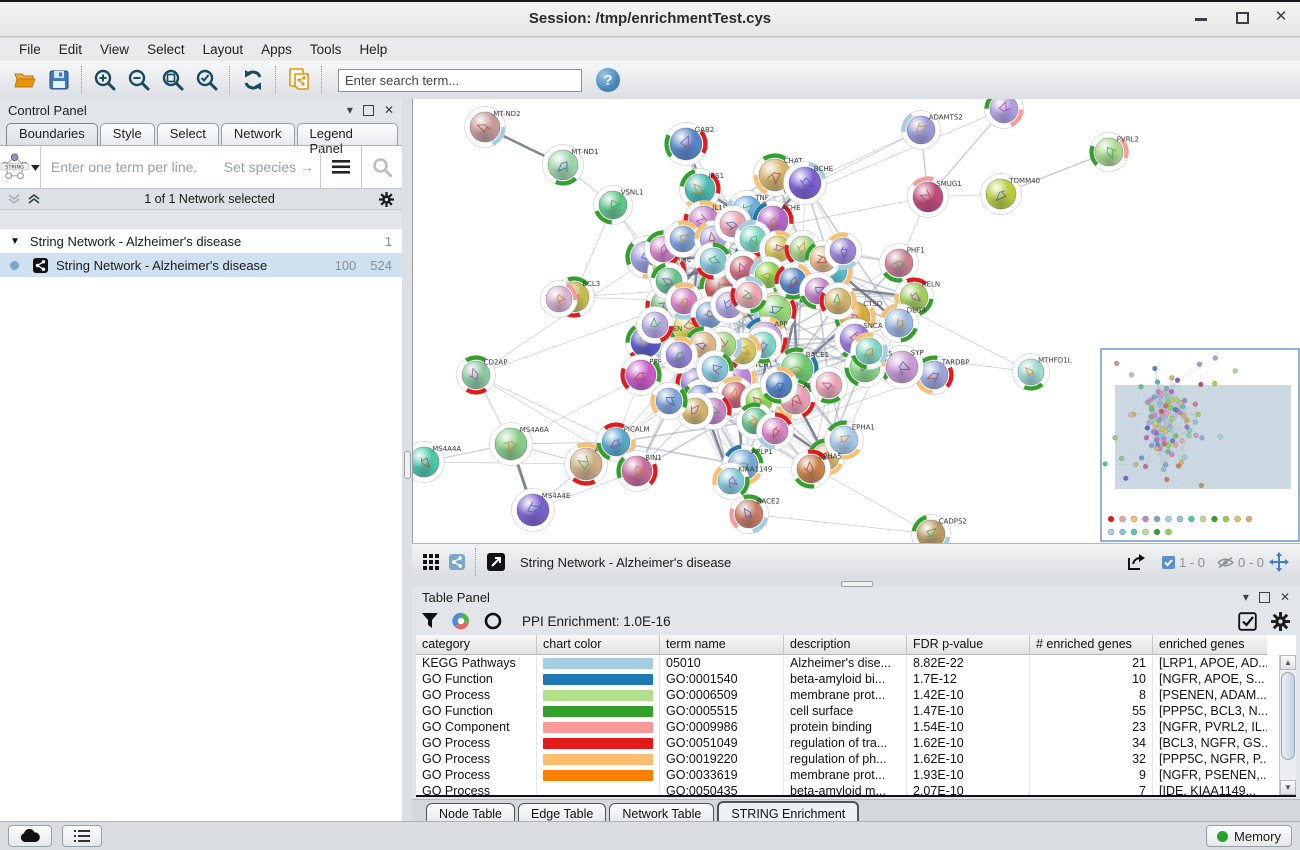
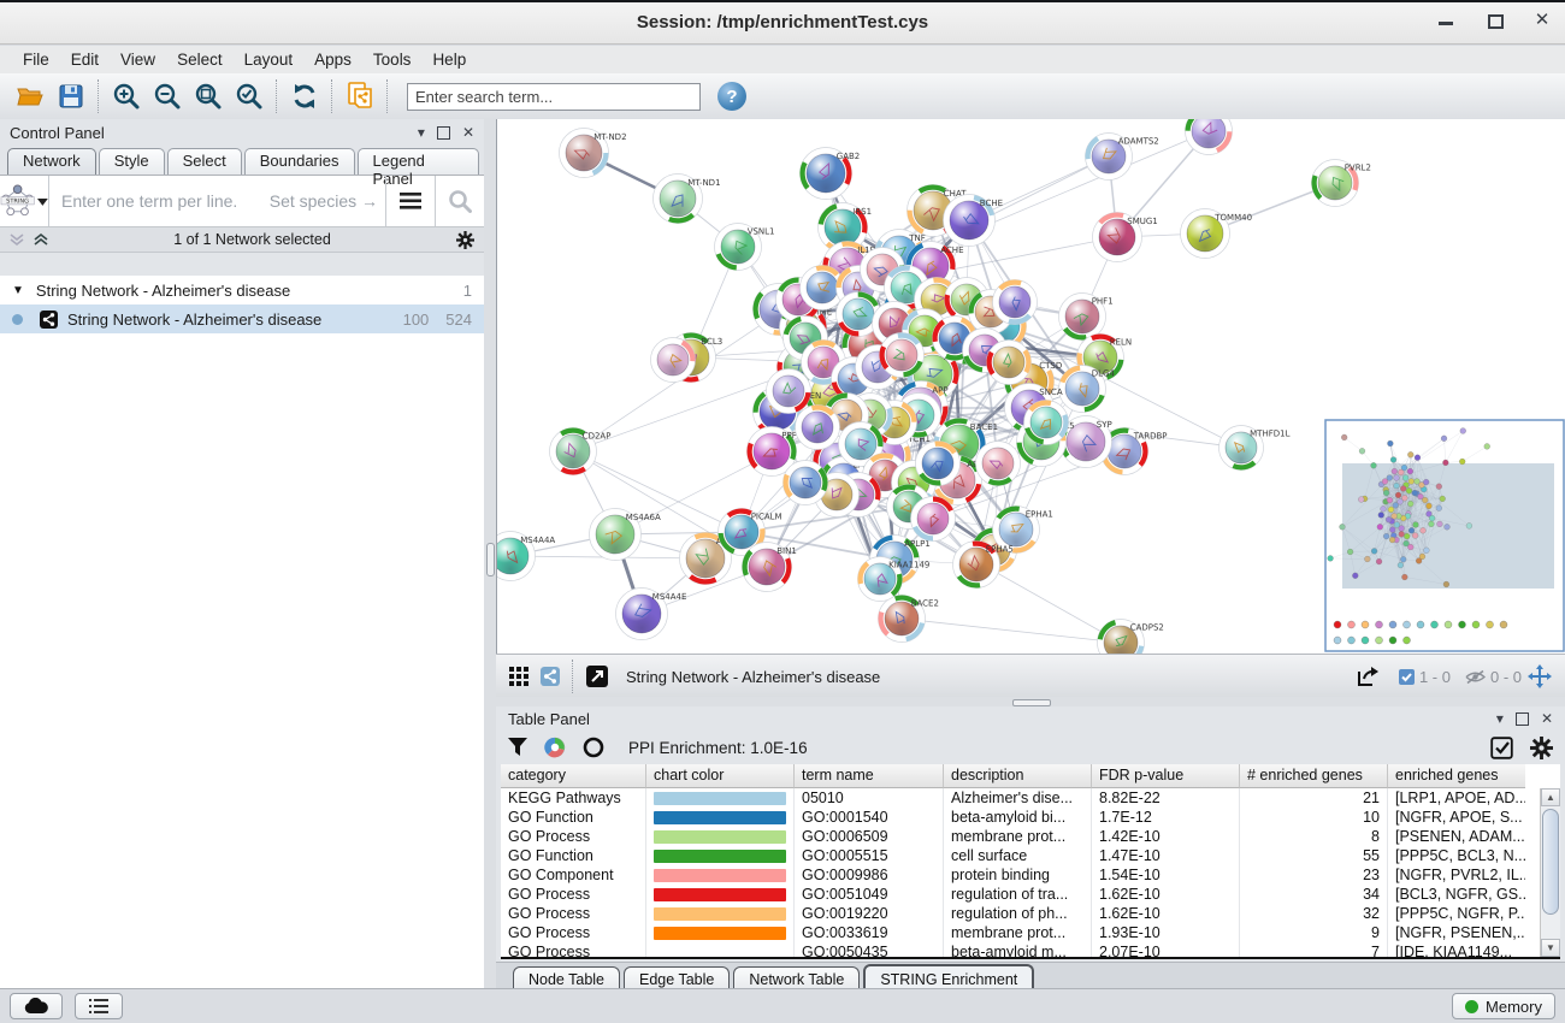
  Session: /tmp/enrichmentTest.cys
  ✕
  File
  Edit
  View
  Select
  Layout
  Apps
  Tools
  Help
  Enter search term...
  ?
  Control Panel
  ▾
  ✕
- Boundaries
+ Network
  Style
  Select
- Network
+ Boundaries
  Legend Panel
  Enter one term per line.
  Set species →
  1 of 1 Network selected
  ▼
  String Network - Alzheimer's disease
  1
  String Network - Alzheimer's disease
  100
  524
  MT-ND2
  MT-ND1
  VSNL1
  GAB2
  IRS1
  CHAT
  BCHE
  TNF
  IL1
  ACHE
  BCL3
  PHF1
  RELN
  ADAMTS2
  SMUG1
  TOMM40
  PVRL2
  MTHFD1L
  TARDBP
  SYP
  CADPS2
  CD2AP
  MS4A6A
  MS4A4A
  MS4A4E
  PICALM
  BIN1
  BACE2
  APLP1
  KIAA1149
  EPHA1
  EPHA5
  BACE1
  APP
  CTSD
  DLG4
  SNCA
  String Network - Alzheimer's disease
  1 - 0
  0 - 0
  Table Panel
  ▾
  ✕
  PPI Enrichment: 1.0E-16
  category
  chart color
  term name
  description
  FDR p-value
  # enriched genes
  enriched genes
  KEGG Pathways
  05010
  Alzheimer's dise...
  8.82E-22
  21
  [LRP1, APOE, AD..
  GO Function
  GO:0001540
  beta-amyloid bi...
  1.7E-12
  10
  [NGFR, APOE, S...
  GO Process
  GO:0006509
  membrane prot...
  1.42E-10
  8
  [PSENEN, ADAM...
  GO Function
  GO:0005515
  cell surface
  1.47E-10
  55
  [PPP5C, BCL3, N...
  GO Component
  GO:0009986
  protein binding
  1.54E-10
  23
  [NGFR, PVRL2, IL.
  GO Process
  GO:0051049
  regulation of tra...
  1.62E-10
  34
  [BCL3, NGFR, GS..
  GO Process
  GO:0019220
  regulation of ph...
  1.62E-10
  32
  [PPP5C, NGFR, P..
  GO Process
  GO:0033619
  membrane prot...
  1.93E-10
  9
  [NGFR, PSENEN,..
  GO Process
  GO:0050435
  beta-amyloid m...
  2.07E-10
  7
  [IDE, KIAA1149...
  ▲
  ▼
  Node Table
  Edge Table
  Network Table
  STRING Enrichment
  Memory
